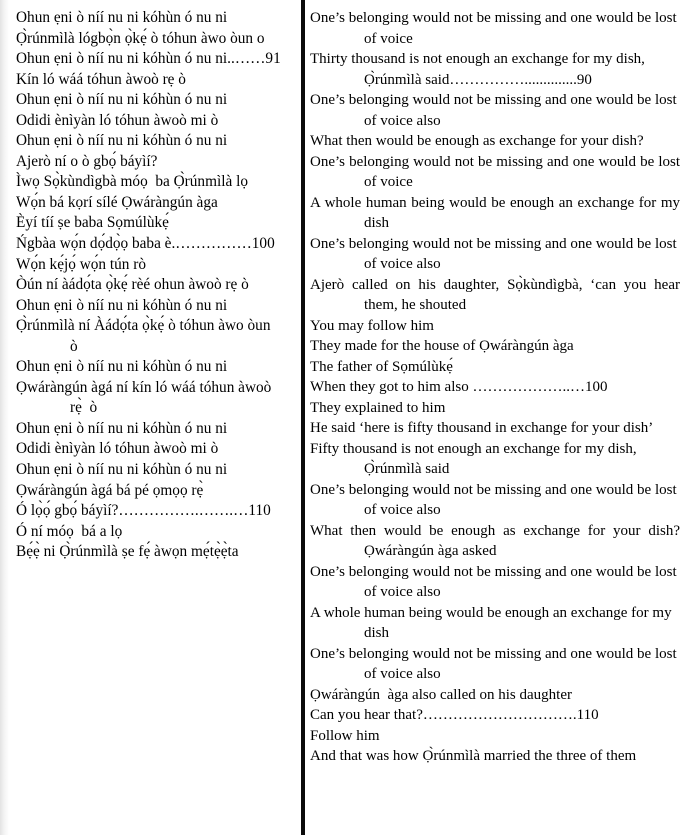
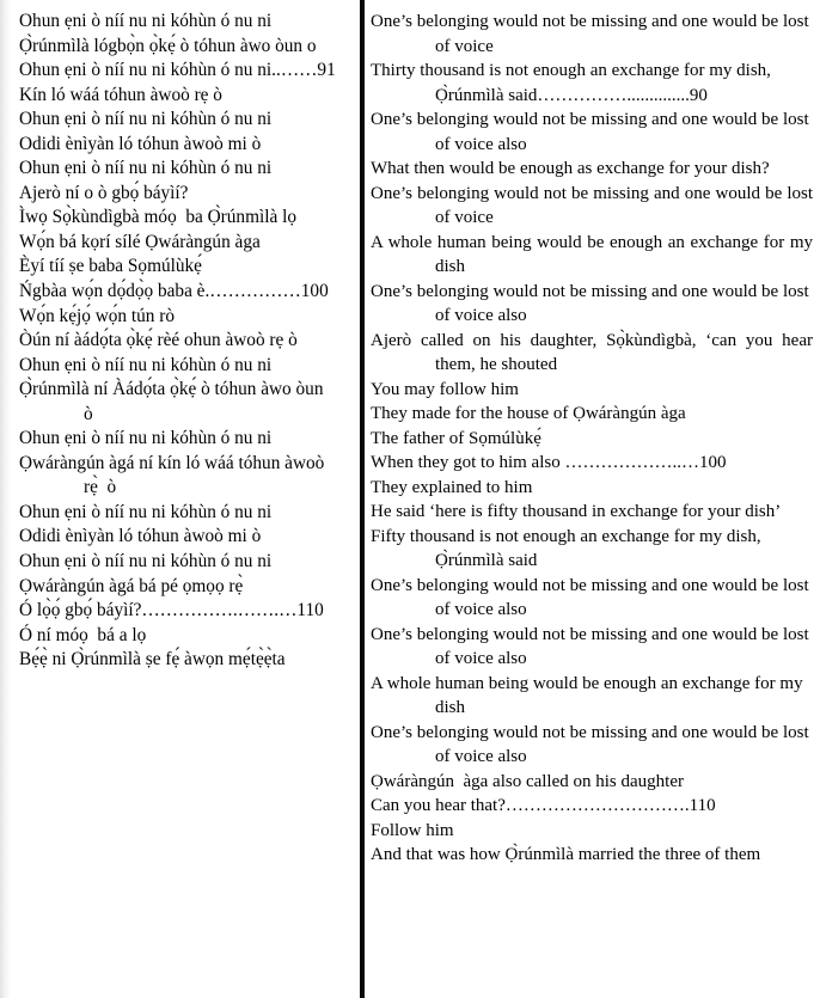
  Ohun ẹni ò níí nu ni kóhùn ó nu ni
  Ọ̀rúnmìlà lógbọ̀n ọ̀kẹ́ ò tóhun àwo òun o
  Ohun ẹni ò níí nu ni kóhùn ó nu ni..……91
  Kín ló wáá tóhun àwoò rẹ ò
  Ohun ẹni ò níí nu ni kóhùn ó nu ni
  Odidi ènìyàn ló tóhun àwoò mi ò
  Ohun ẹni ò níí nu ni kóhùn ó nu ni
  Ajerò ní o ò gbọ́ báyìí?
  Ìwọ Sọ̀kùndìgbà móọ ba Ọ̀rúnmìlà lọ
  Wọ́n bá kọrí sílé Ọwáràngún àga
  Èyí tíí ṣe baba Sọmúlùkẹ́
  Ńgbàa wọ́n dọ́dọ̀ọ baba è.……………100
  Wọ́n kẹ́jọ́ wọ́n tún rò
  Òún ní àádọ́ta ọ̀kẹ́ rèé ohun àwoò rẹ ò
  Ohun ẹni ò níí nu ni kóhùn ó nu ni
  Ọ̀rúnmìlà ní Àádọ́ta ọ̀kẹ́ ò tóhun àwo òun
  ò
  Ohun ẹni ò níí nu ni kóhùn ó nu ni
  Ọwáràngún àgá ní kín ló wáá tóhun àwoò
  rẹ̀ ò
  Ohun ẹni ò níí nu ni kóhùn ó nu ni
  Odidi ènìyàn ló tóhun àwoò mi ò
  Ohun ẹni ò níí nu ni kóhùn ó nu ni
  Ọwáràngún àgá bá pé ọmọọ rẹ̀
  Ó lọ̀ọ́ gbọ́ báyìí?…………….…….…110
  Ó ní móọ bá a lọ
  Bẹ́ẹ̀ ni Ọ̀rúnmìlà ṣe fẹ́ àwọn mẹ́tẹ̀ẹ̀ta
  One’s belonging would not be missing and one would be lost of voice
  Thirty thousand is not enough an exchange for my dish, Ọ̀rúnmìlà said……………..............90
  One’s belonging would not be missing and one would be lost of voice also
  What then would be enough as exchange for your dish?
  One’s belonging would not be missing and one would be lost of voice
  A whole human being would be enough an exchange for my dish
  One’s belonging would not be missing and one would be lost of voice also
  Ajerò called on his daughter, Sọ̀kùndìgbà, ‘can you hear them, he shouted
  You may follow him
  They made for the house of Ọwáràngún àga
  The father of Sọmúlùkẹ́
  When they got to him also ………………..…100
  They explained to him
  He said ‘here is fifty thousand in exchange for your dish’
  Fifty thousand is not enough an exchange for my dish, Ọ̀rúnmìlà said
  One’s belonging would not be missing and one would be lost of voice also
- What then would be enough as exchange for your dish? Ọwáràngún àga asked
  One’s belonging would not be missing and one would be lost of voice also
  A whole human being would be enough an exchange for my dish
  One’s belonging would not be missing and one would be lost of voice also
  Ọwáràngún àga also called on his daughter
  Can you hear that?………………………….110
  Follow him
  And that was how Ọ̀rúnmìlà married the three of them
